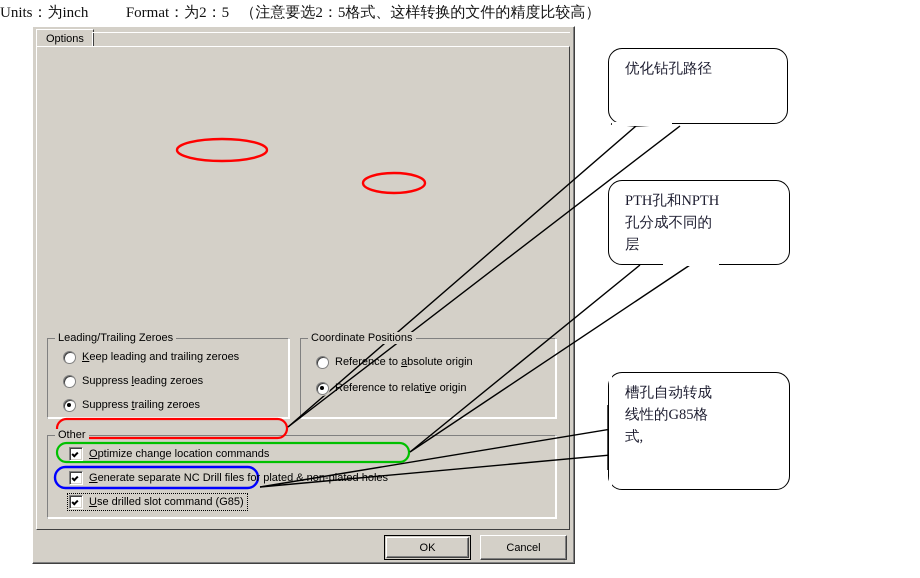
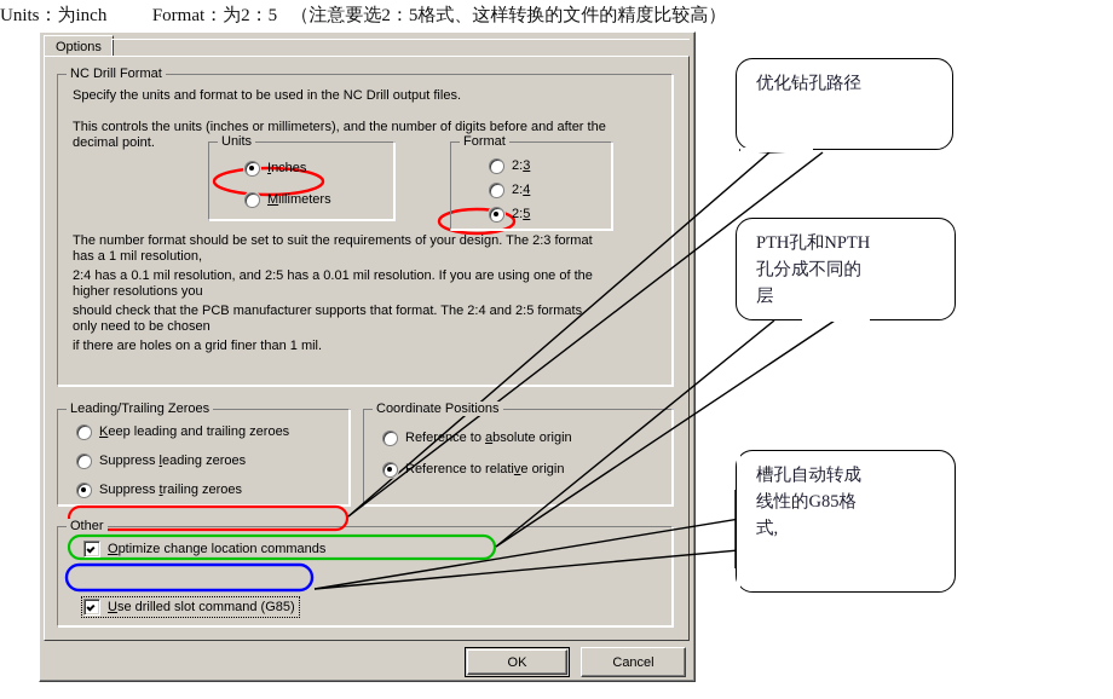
  Units：为inch Format：为2：5 （注意要选2：5格式、这样转换的文件的精度比较高）
  Options
+ NC Drill Format
+ Specify the units and format to be used in the NC Drill output files.
+ This controls the units (inches or millimeters), and the number of digits before and after the
+ decimal point.
+ Units
+ Inches
+ Millimeters
+ Format
+ 2:3
+ 2:4
+ 2:5
+ The number format should be set to suit the requirements of your design. The 2:3 format
+ has a 1 mil resolution,
+ 2:4 has a 0.1 mil resolution, and 2:5 has a 0.01 mil resolution. If you are using one of the
+ higher resolutions you
+ should check that the PCB manufacturer supports that format. The 2:4 and 2:5 formats
+ only need to be chosen
+ if there are holes on a grid finer than 1 mil.
  Leading/Trailing Zeroes
  Keep leading and trailing zeroes
  Suppress leading zeroes
  Suppress trailing zeroes
  Coordinate Positions
  Reference to absolute origin
  Reference to relative origin
  Other
  Optimize change location commands
- Generate separate NC Drill files for plated & non-plated holes
  Use drilled slot command (G85)
  OK
  Cancel
  优化钻孔路径
  PTH孔和NPTH
  孔分成不同的
  层
  槽孔自动转成
  线性的G85格
  式,
